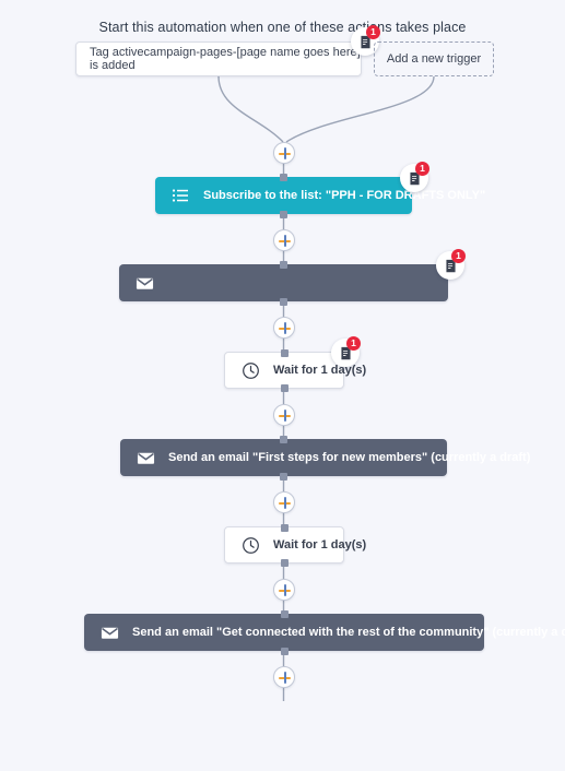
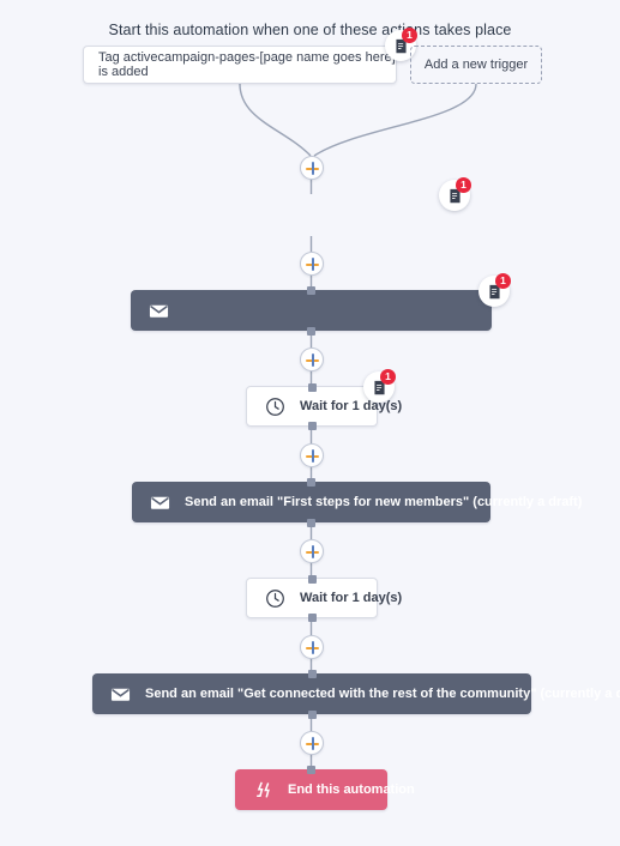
  Start this automation when one of these ans takes place
  Tag activecampaign-pages-[page name goes here is added
  1
  Add a new trigger
- Subscribe to the list: "PPH - FOR DRAFTS ONLY"
  1
  1
  Wait for 1 day(s)
  1
  Send an email "First steps for new members" (currently a draft)
  Wait for 1 day(s)
  Send an email "Get connected with the rest of the community" (currently a
+ End this automation
